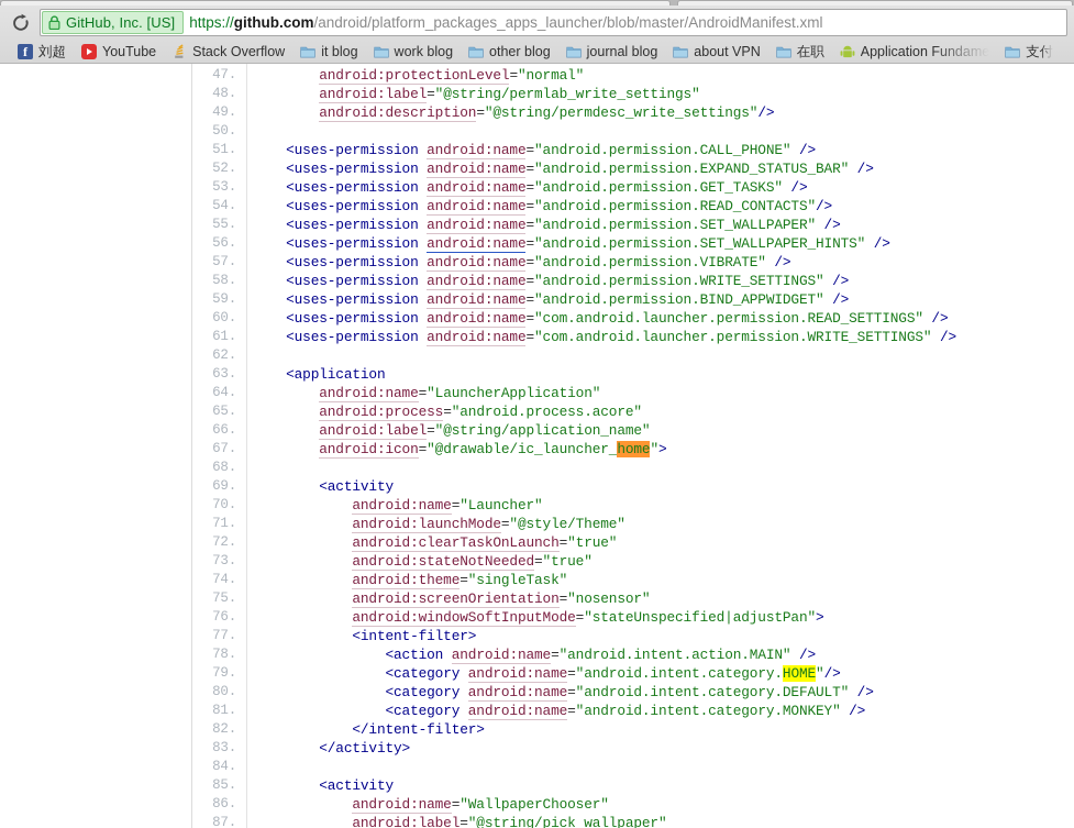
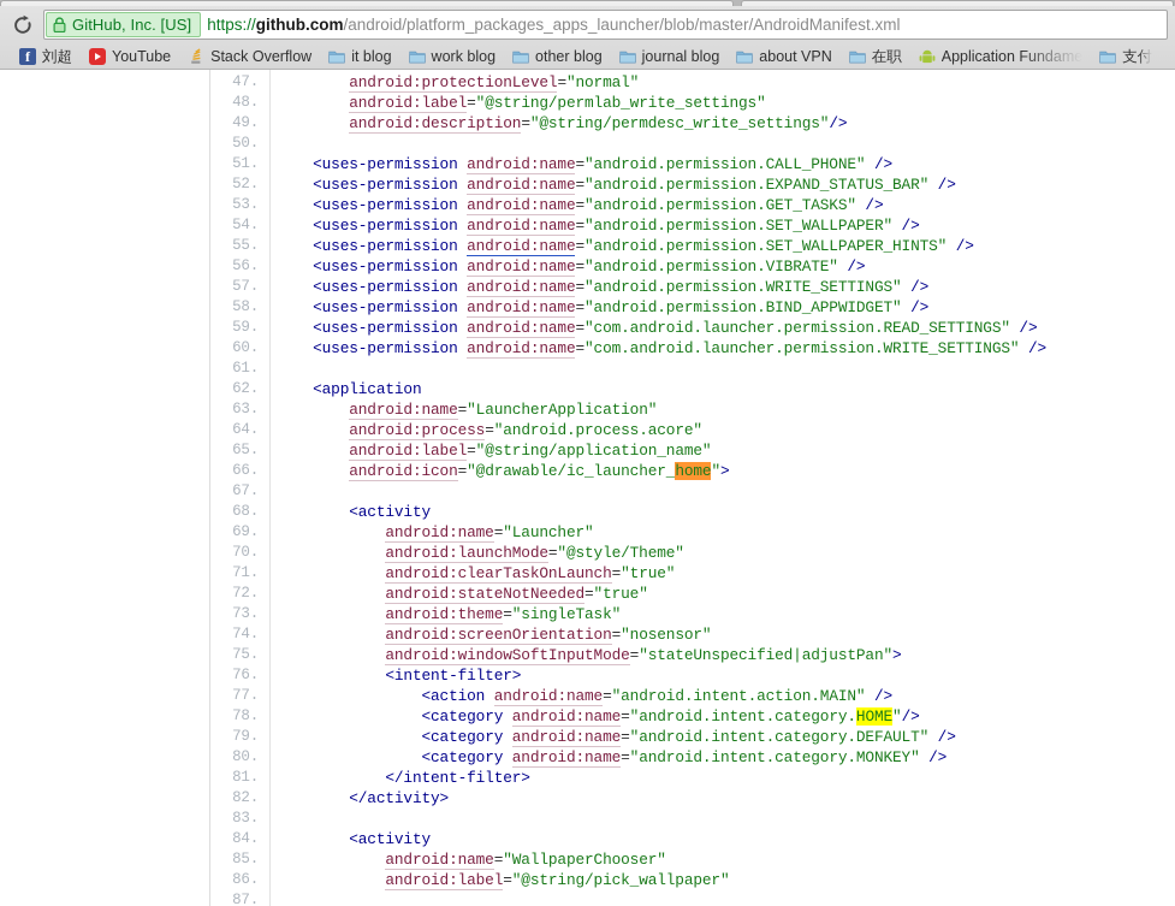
  GitHub, Inc. [US]
  https://github.com/android/platform_packages_apps_launcher/blob/master/AndroidManifest.xml
  f
  刘超
  YouTube
  Stack Overflow
  it blog
  work blog
  other blog
  journal blog
  about VPN
  在职
  Application Fundame
  支付
  47.
  48.
  49.
  50.
  51.
  52.
  53.
  54.
  55.
  56.
  57.
  58.
  59.
  60.
  61.
  62.
  63.
  64.
  65.
  66.
  67.
  68.
  69.
  70.
  71.
  72.
  73.
  74.
  75.
  76.
  77.
  78.
  79.
  80.
  81.
  82.
  83.
  84.
  85.
  86.
  87.
  android:protectionLevel="normal"
  android:label="@string/permlab_write_settings"
  android:description="@string/permdesc_write_settings"/>
  <uses-permission android:name="android.permission.CALL_PHONE" />
  <uses-permission android:name="android.permission.EXPAND_STATUS_BAR" />
  <uses-permission android:name="android.permission.GET_TASKS" />
- <uses-permission android:name="android.permission.READ_CONTACTS"/>
  <uses-permission android:name="android.permission.SET_WALLPAPER" />
  <uses-permission android:name="android.permission.SET_WALLPAPER_HINTS" />
  <uses-permission android:name="android.permission.VIBRATE" />
  <uses-permission android:name="android.permission.WRITE_SETTINGS" />
  <uses-permission android:name="android.permission.BIND_APPWIDGET" />
  <uses-permission android:name="com.android.launcher.permission.READ_SETTINGS" />
  <uses-permission android:name="com.android.launcher.permission.WRITE_SETTINGS" />
  <application
  android:name="LauncherApplication"
  android:process="android.process.acore"
  android:label="@string/application_name"
  android:icon="@drawable/ic_launcher_home">
  <activity
  android:name="Launcher"
  android:launchMode="@style/Theme"
  android:clearTaskOnLaunch="true"
  android:stateNotNeeded="true"
  android:theme="singleTask"
  android:screenOrientation="nosensor"
  android:windowSoftInputMode="stateUnspecified|adjustPan">
  <intent-filter>
  <action android:name="android.intent.action.MAIN" />
  <category android:name="android.intent.category.HOME"/>
  <category android:name="android.intent.category.DEFAULT" />
  <category android:name="android.intent.category.MONKEY" />
  </intent-filter>
  </activity>
  <activity
  android:name="WallpaperChooser"
  android:label="@string/pick_wallpaper"
